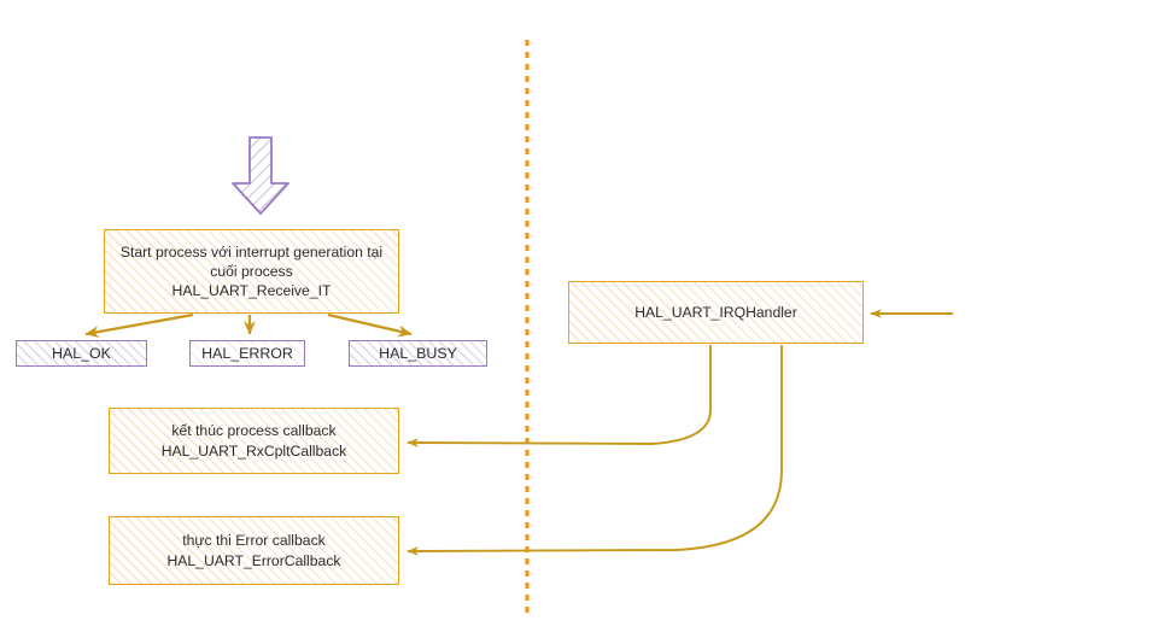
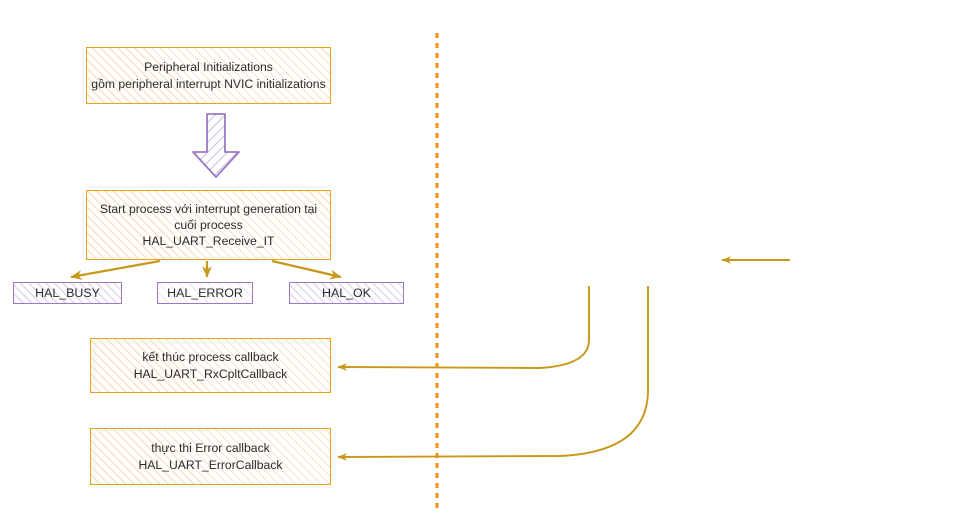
+ Peripheral Initializations
+ gồm peripheral interrupt NVIC initializations
  Start process với interrupt generation tại
  cuối process
  HAL_UART_Receive_IT
- HAL_OK
+ HAL_BUSY
  HAL_ERROR
- HAL_BUSY
+ HAL_OK
  kết thúc process callback
  HAL_UART_RxCpltCallback
  thực thi Error callback
  HAL_UART_ErrorCallback
- HAL_UART_IRQHandler
